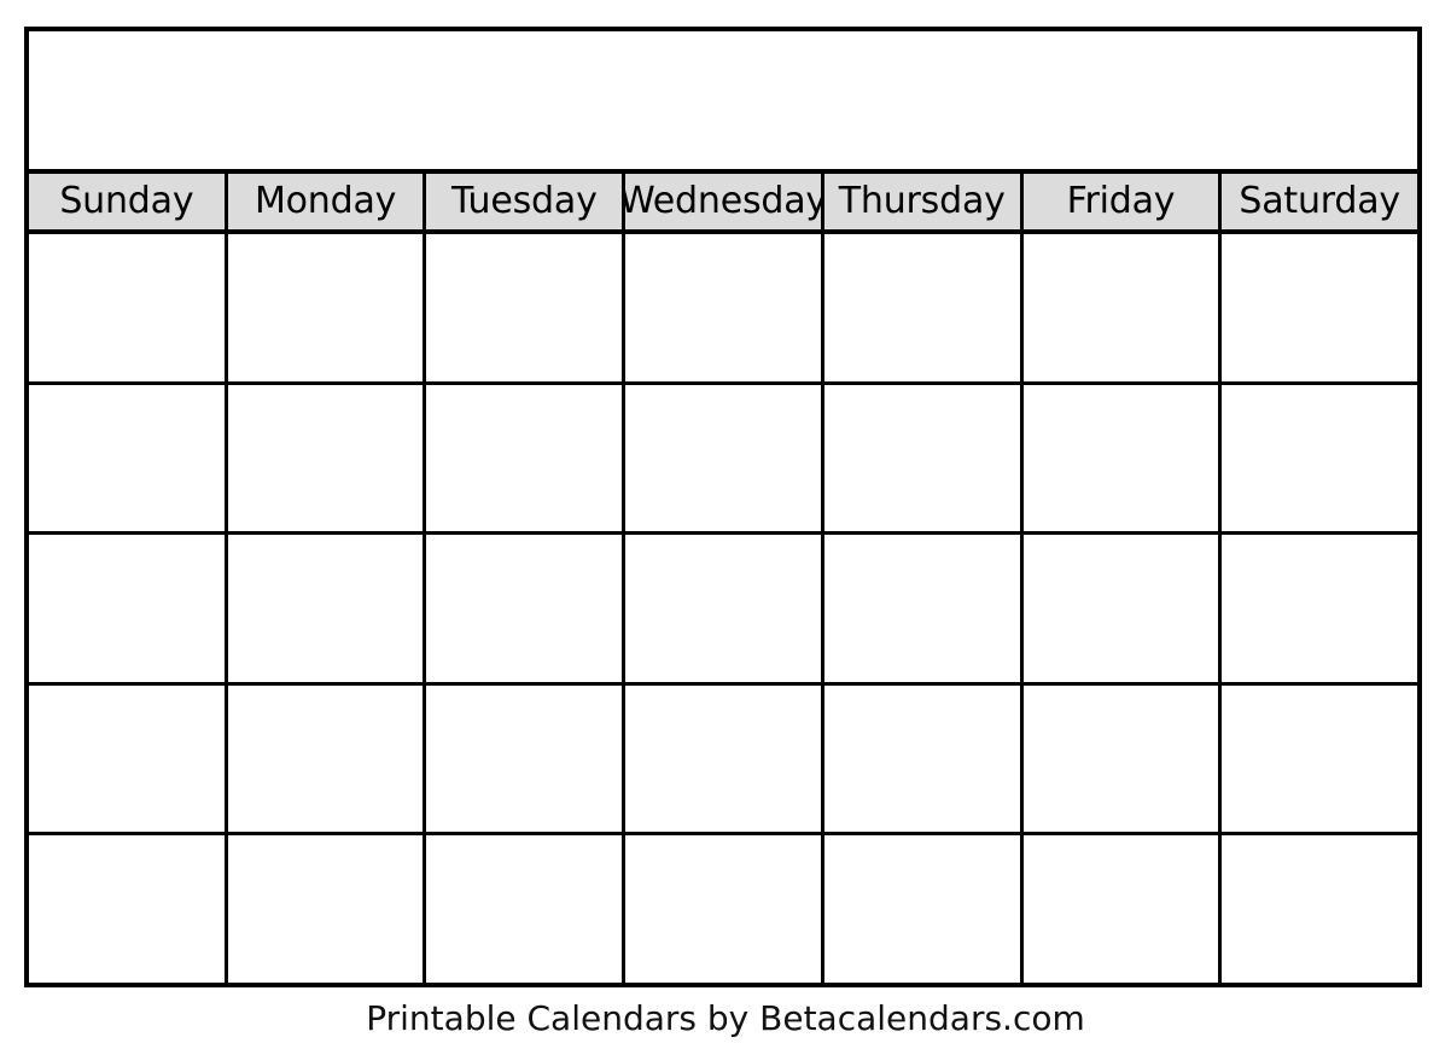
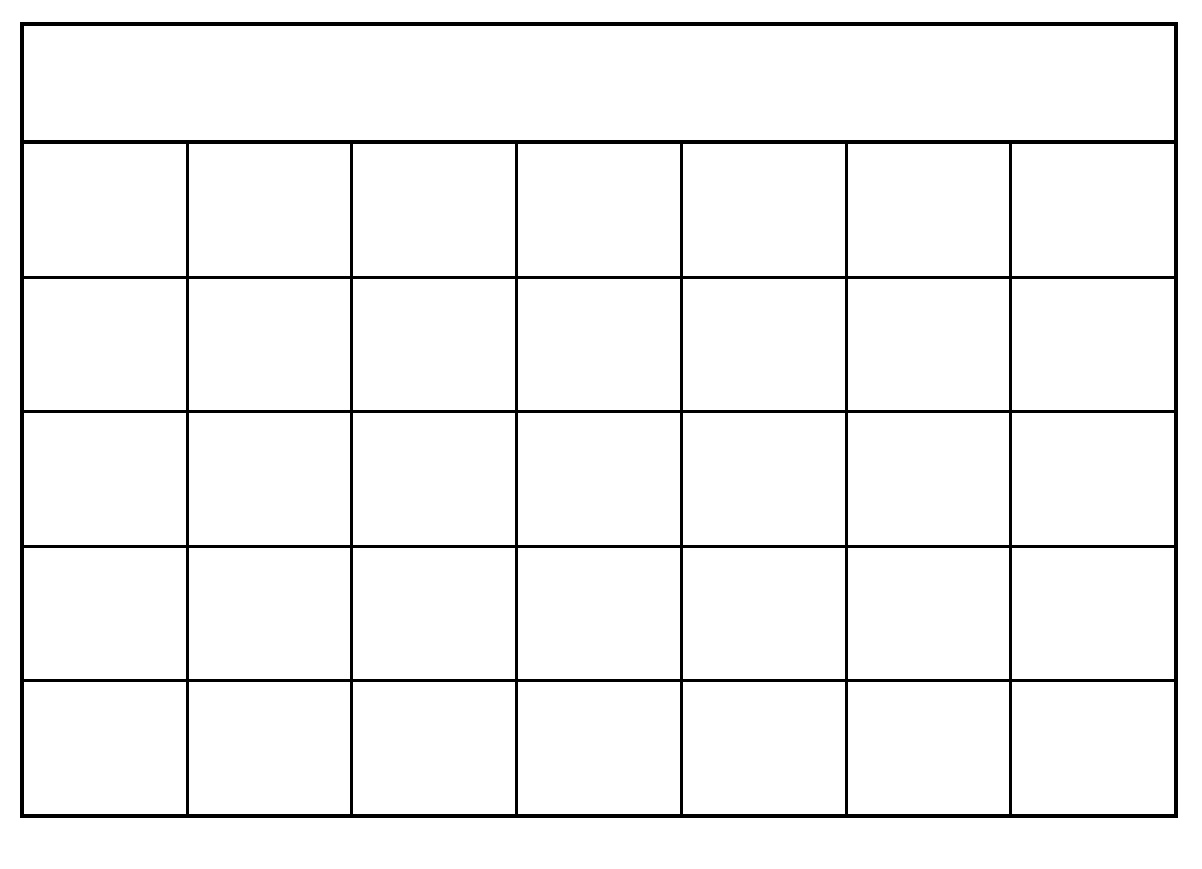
- Sunday
- Monday
- Tuesday
- Wednesday
- Thursday
- Friday
- Saturday
- Printable Calendars by Betacalendars.com
